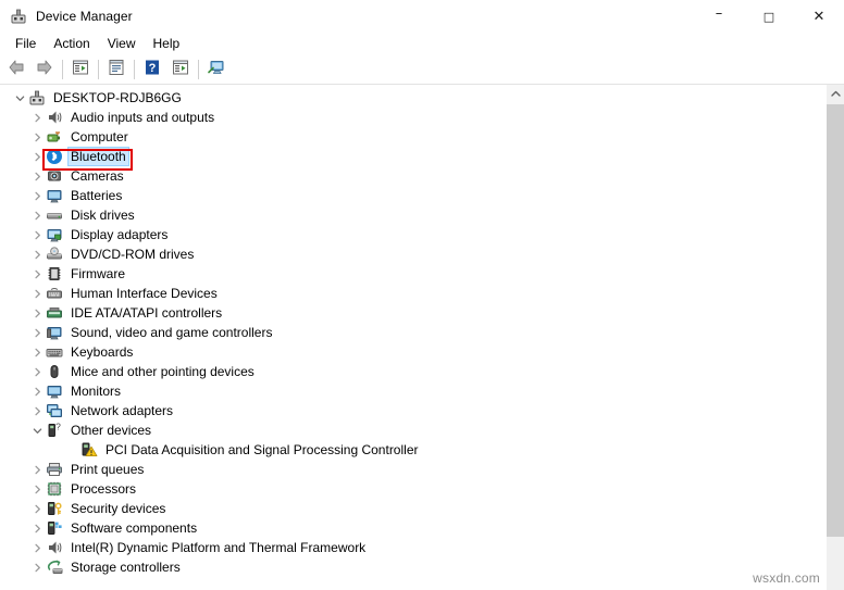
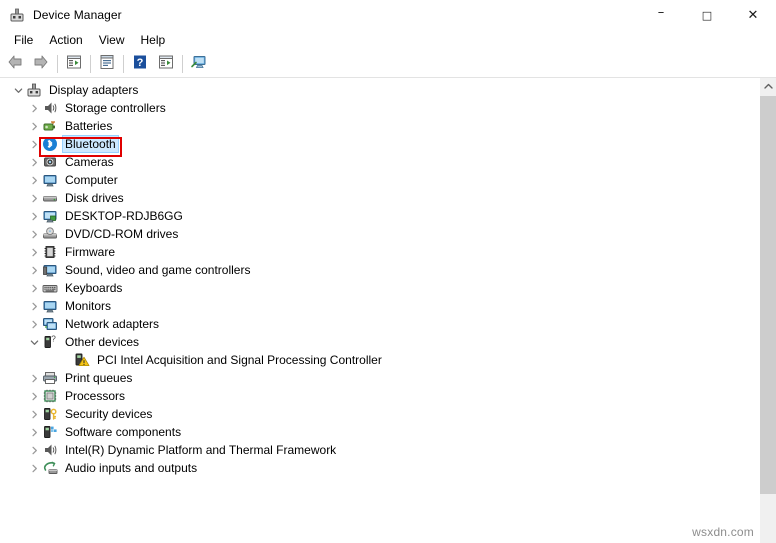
  Device Manager
  –
  □
  ✕
  File
  Action
  View
  Help
  ?
- DESKTOP-RDJB6GG
+ Display adapters
- Audio inputs and outputs
+ Storage controllers
- Computer
+ Batteries
  Bluetooth
  Cameras
- Batteries
+ Computer
  Disk drives
- Display adapters
+ DESKTOP-RDJB6GG
  DVD/CD-ROM drives
  Firmware
- Human Interface Devices
- IDE ATA/ATAPI controllers
  Sound, video and game controllers
  Keyboards
- Mice and other pointing devices
  Monitors
  Network adapters
  ?
  Other devices
- PCI Data Acquisition and Signal Processing Controller
+ PCI Intel Acquisition and Signal Processing Controller
  Print queues
  Processors
  Security devices
  Software components
  Intel(R) Dynamic Platform and Thermal Framework
- Storage controllers
+ Audio inputs and outputs
  wsxdn.com
